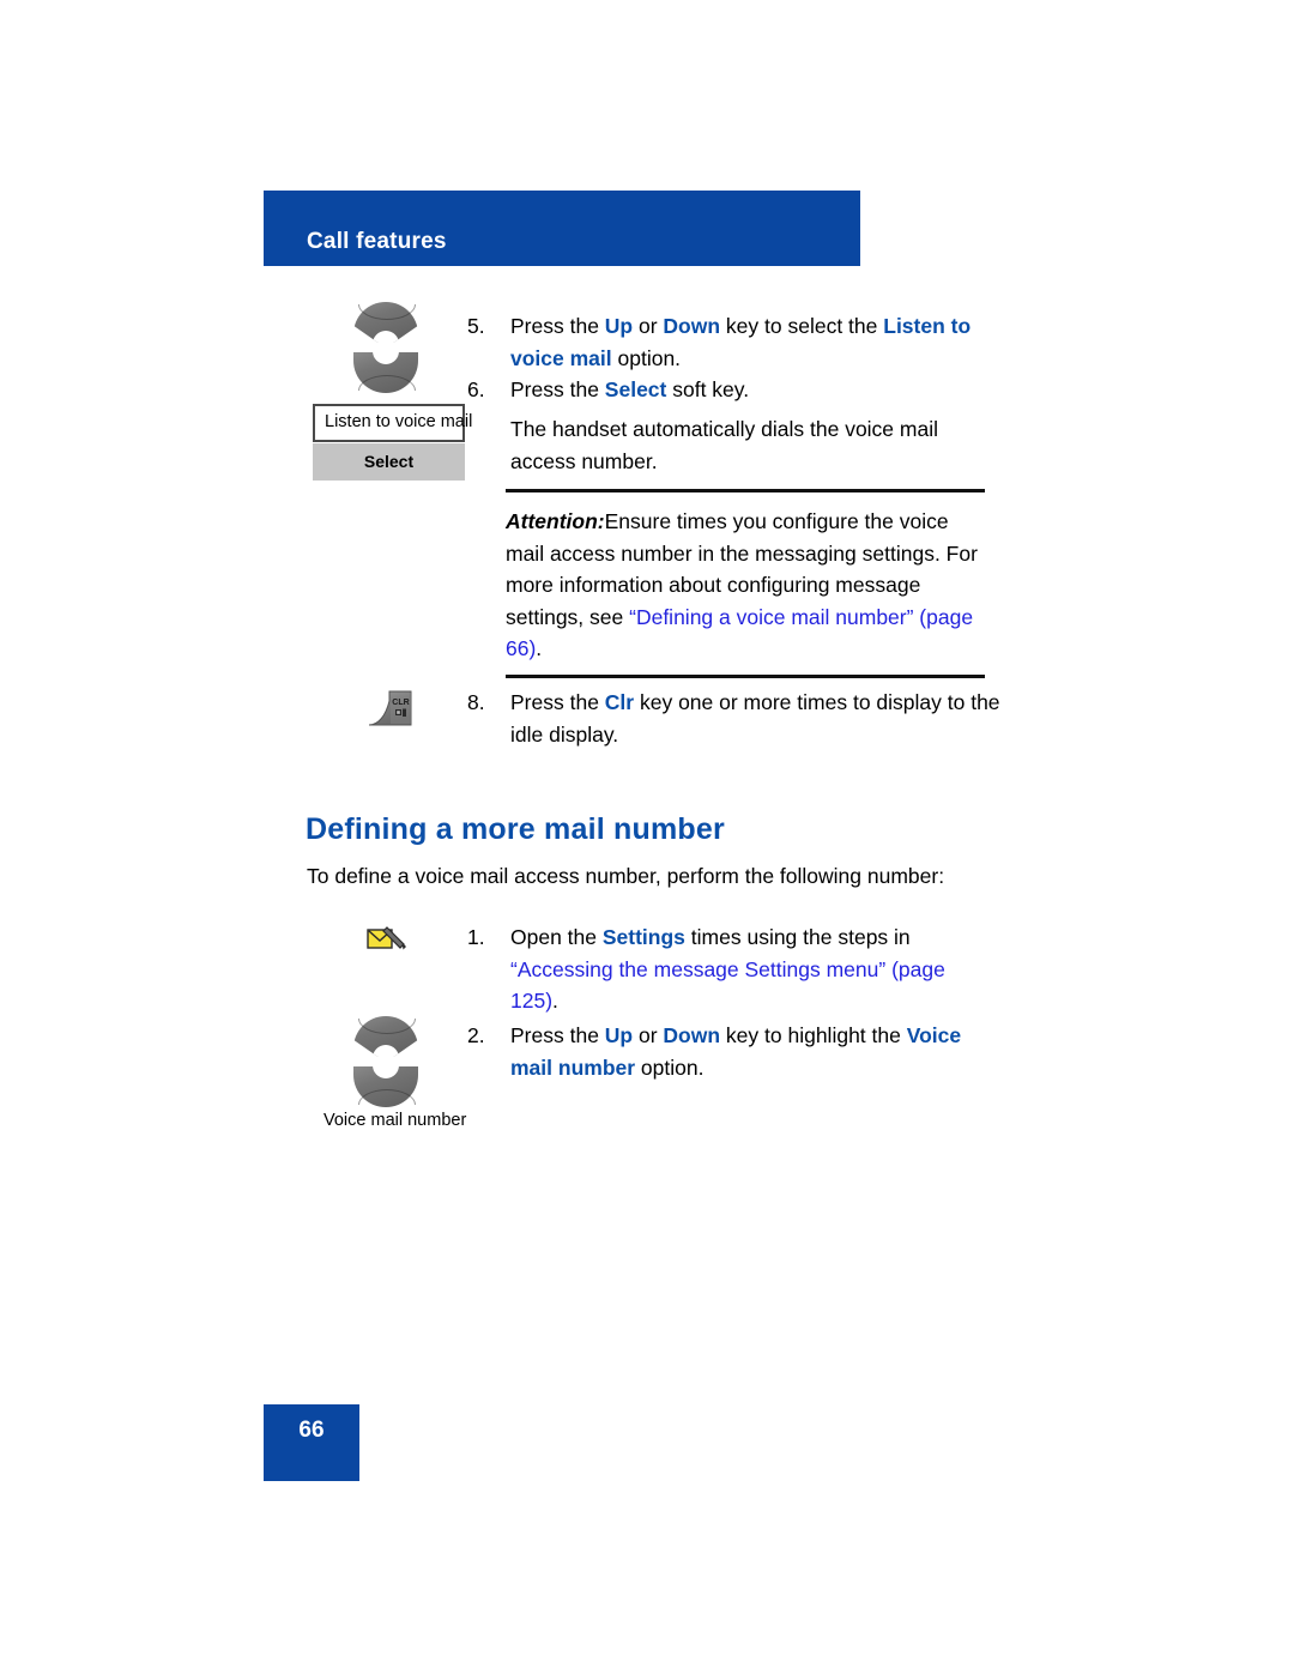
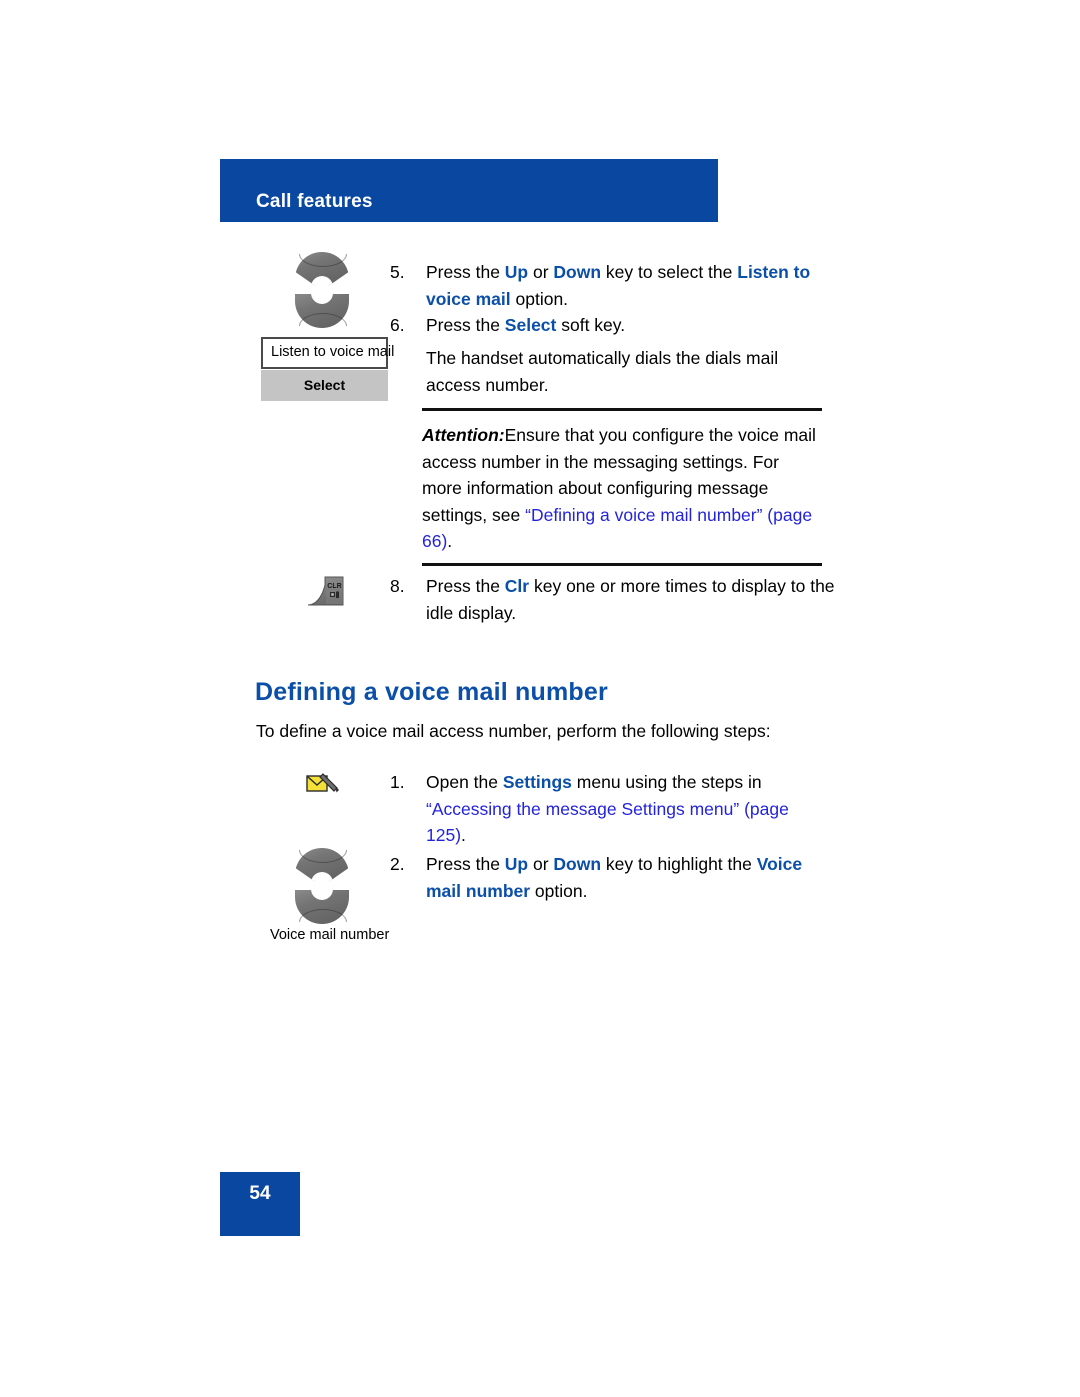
  Call features
  Listen to voice mail
  Select
  5.
  Press the Up or Down key to select the Listen to voice mail option.
  6.
  Press the Select soft key.
- The handset automatically dials the voice mail access number.
+ The handset automatically dials the dials mail access number.
- Attention:Ensure times you configure the voice mail access number in the messaging settings. For more information about configuring message settings, see “Defining a voice mail number” (page 66).
+ Attention:Ensure that you configure the voice mail access number in the messaging settings. For more information about configuring message settings, see “Defining a voice mail number” (page 66).
  8.
  Press the Clr key one or more times to display to the idle display.
- Defining a more mail number
+ Defining a voice mail number
- To define a voice mail access number, perform the following number:
+ To define a voice mail access number, perform the following steps:
  1.
- Open the Settings times using the steps in “Accessing the message Settings menu” (page 125).
+ Open the Settings menu using the steps in “Accessing the message Settings menu” (page 125).
  Voice mail number
  2.
  Press the Up or Down key to highlight the Voice mail number option.
- 66
+ 54
